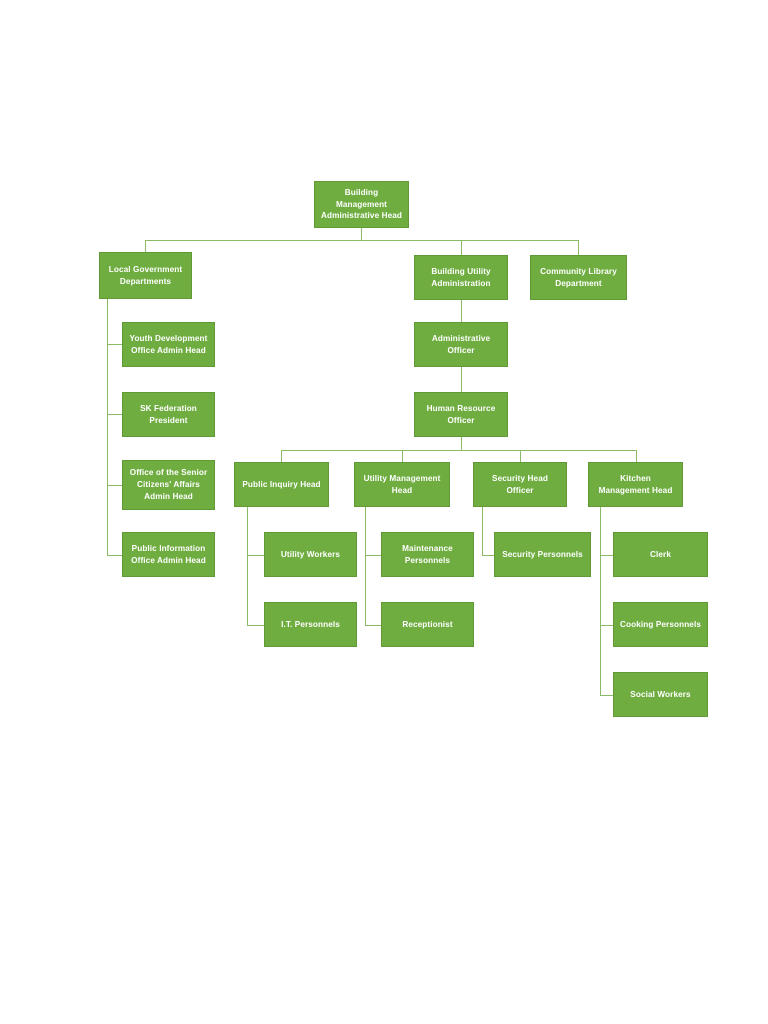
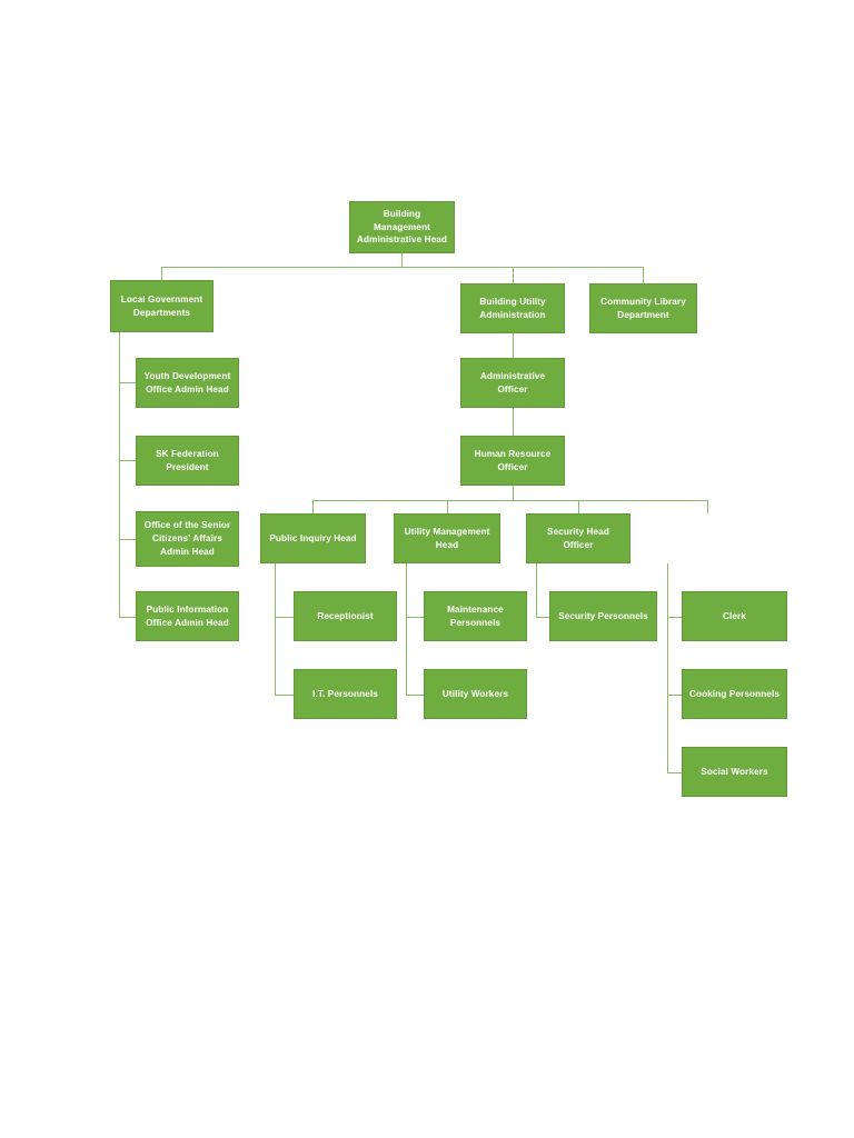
  Building
  Management
  Administrative Head
  Local Government
  Departments
  Building Utility
  Administration
  Community Library
  Department
  Youth Development
  Office Admin Head
  SK Federation
  President
  Office of the Senior
  Citizens' Affairs
  Admin Head
  Public Information
  Office Admin Head
  Administrative
  Officer
  Human Resource
  Officer
  Public Inquiry Head
  Utility Management
  Head
  Security Head
  Officer
- Kitchen
- Management Head
- Utility Workers
+ Receptionist
  I.T. Personnels
  Maintenance
  Personnels
- Receptionist
+ Utility Workers
  Security Personnels
  Clerk
  Cooking Personnels
  Social Workers
